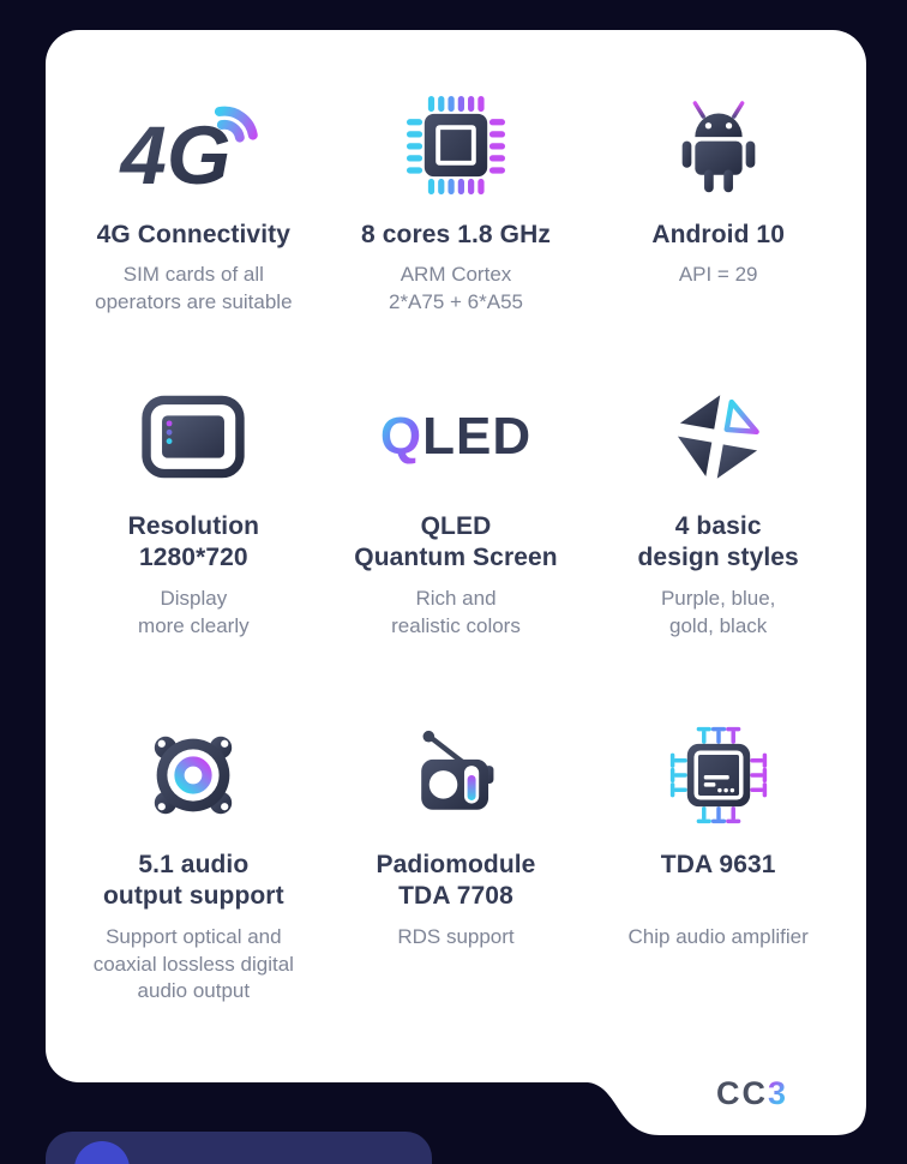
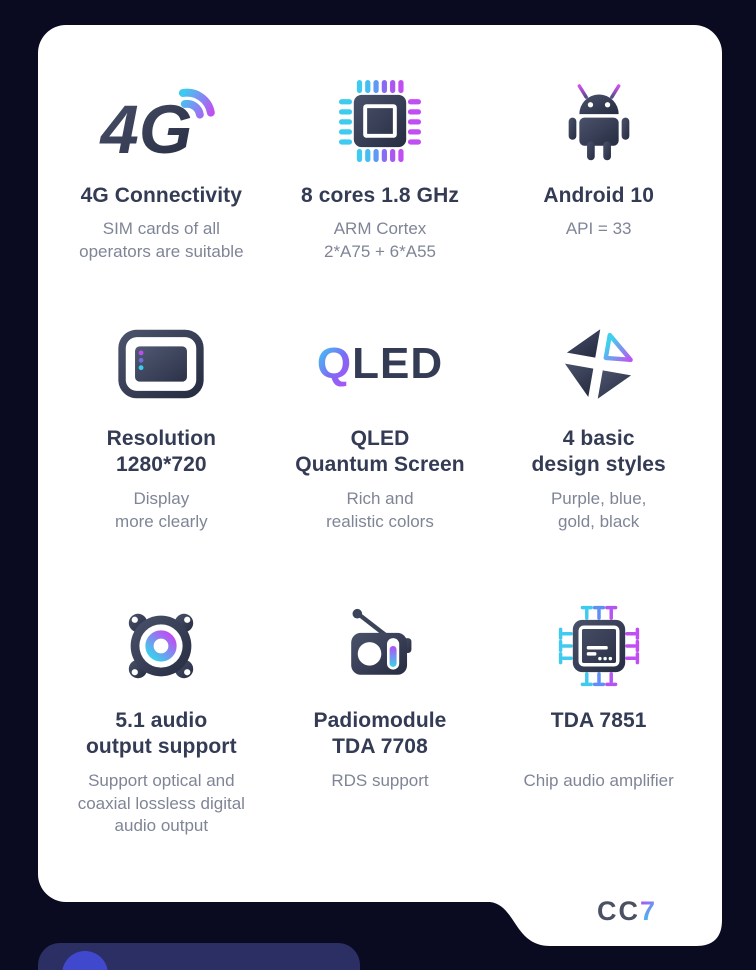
  4G
  4G Connectivity
  SIM cards of all
  operators are suitable
  8 cores 1.8 GHz
  ARM Cortex
  2*A75 + 6*A55
  Android 10
- API = 29
+ API = 33
  Resolution
  1280*720
  Display
  more clearly
  QLED
  QLED
  Quantum Screen
  Rich and
  realistic colors
  4 basic
  design styles
  Purple, blue,
  gold, black
  5.1 audio
  output support
  Support optical and
  coaxial lossless digital
  audio output
  Padiomodule
  TDA 7708
  RDS support
- TDA 9631
+ TDA 7851
  Chip audio amplifier
- CC3
+ CC7
